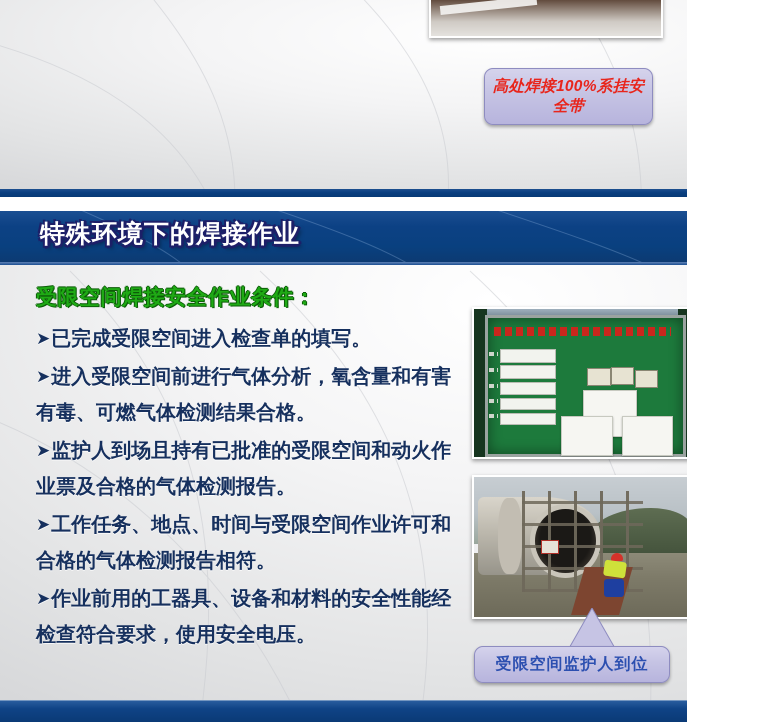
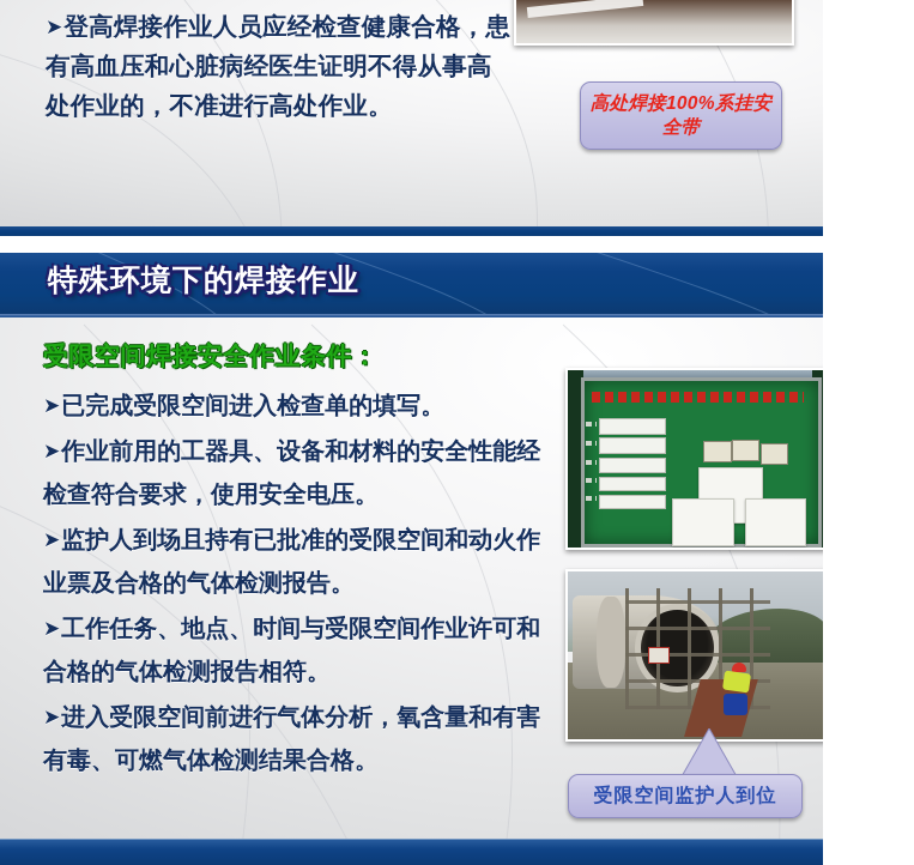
+ ➤登高焊接作业人员应经检查健康合格，患有高血压和心脏病经医生证明不得从事高处作业的，不准进行高处作业。
  高处焊接100%系挂安全带
  特殊环境下的焊接作业
  受限空间焊接安全作业条件：
  ➤已完成受限空间进入检查单的填写。
- ➤进入受限空间前进行气体分析，氧含量和有害有毒、可燃气体检测结果合格。
+ ➤作业前用的工器具、设备和材料的安全性能经检查符合要求，使用安全电压。
  ➤监护人到场且持有已批准的受限空间和动火作业票及合格的气体检测报告。
  ➤工作任务、地点、时间与受限空间作业许可和合格的气体检测报告相符。
- ➤作业前用的工器具、设备和材料的安全性能经检查符合要求，使用安全电压。
+ ➤进入受限空间前进行气体分析，氧含量和有害有毒、可燃气体检测结果合格。
  受限空间监护人到位
